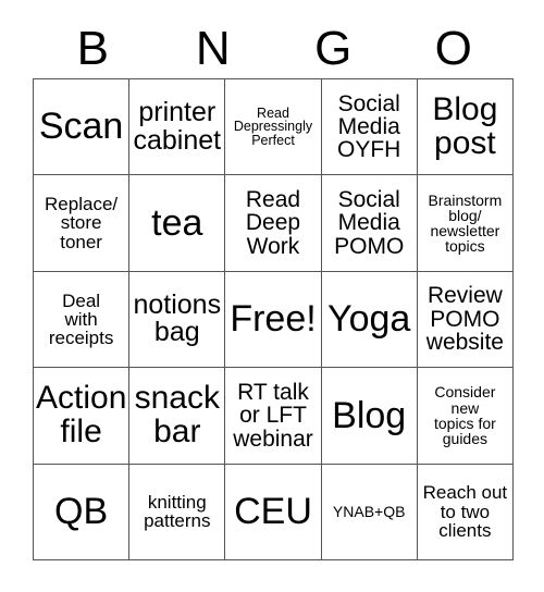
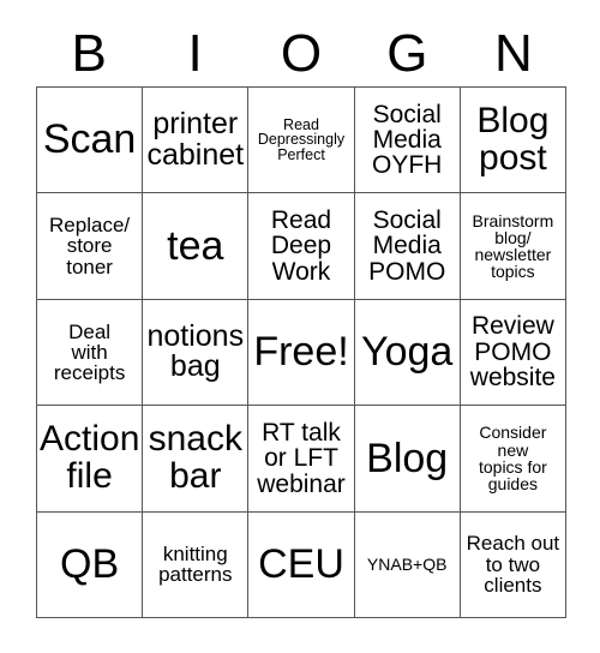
  B
+ I
- N
+ O
  G
- O
+ N
  Scan
  printer
  cabinet
  Read
  Depressingly
  Perfect
  Social
  Media
  OYFH
  Blog
  post
  Replace/
  store
  toner
  tea
  Read
  Deep
  Work
  Social
  Media
  POMO
  Brainstorm
  blog/
  newsletter
  topics
  Deal
  with
  receipts
  notions
  bag
  Free!
  Yoga
  Review
  POMO
  website
  Action
  file
  snack
  bar
  RT talk
  or LFT
  webinar
  Blog
  Consider
  new
  topics for
  guides
  QB
  knitting
  patterns
  CEU
  YNAB+QB
  Reach out
  to two
  clients
